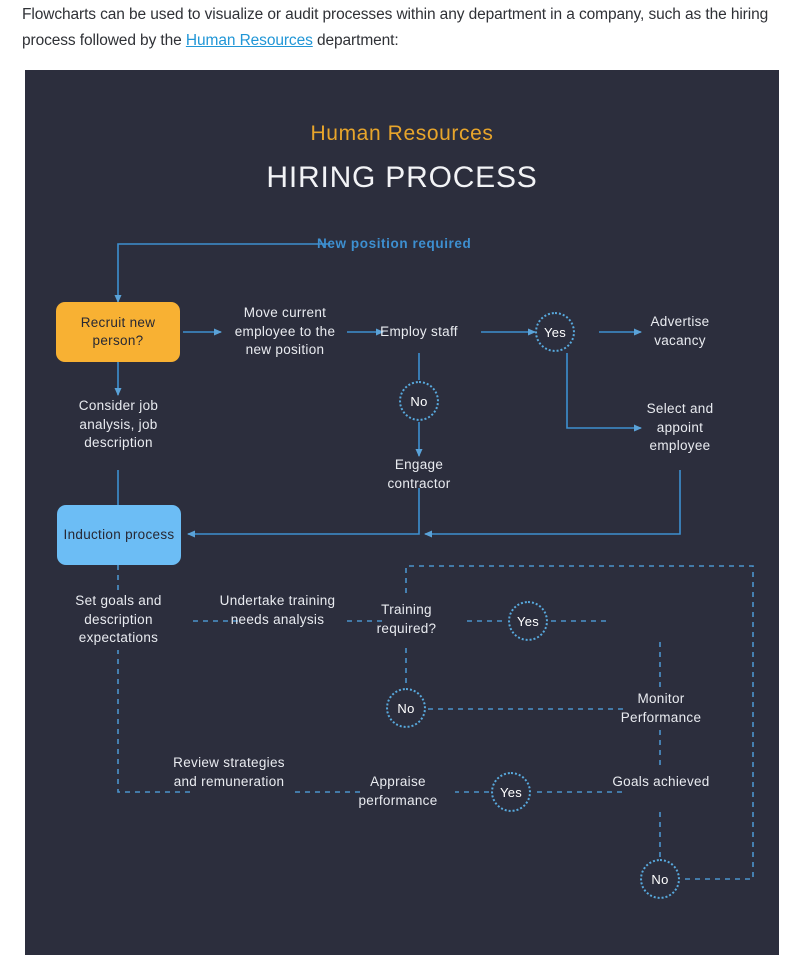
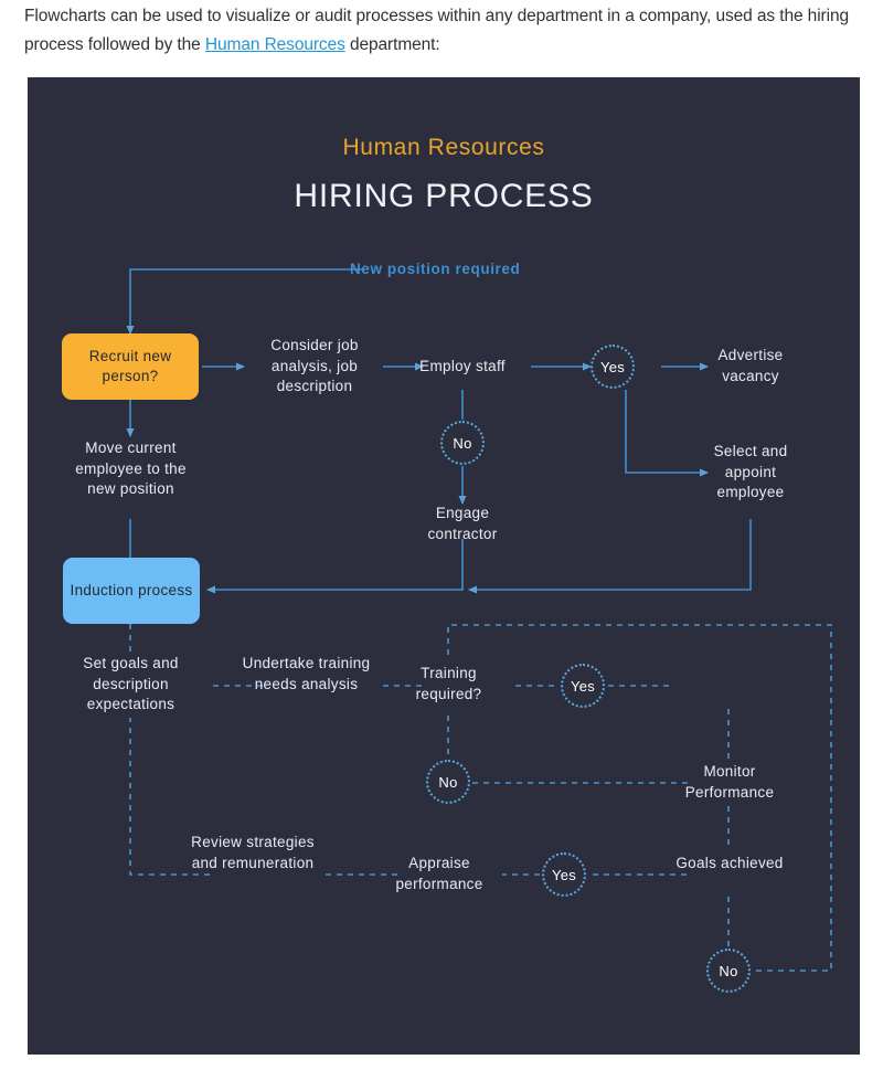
- Flowcharts can be used to visualize or audit processes within any department in a company, such as the hiring process followed by the Human Resources department:
+ Flowcharts can be used to visualize or audit processes within any department in a company, used as the hiring process followed by the Human Resources department:
  Human Resources
  HIRING PROCESS
  New position required
  Recruit new person?
- Move current employee to the new position
+ Consider job analysis, job description
  Employ staff
  Yes
  Advertise vacancy
  No
  Select and appoint employee
- Consider job analysis, job description
+ Move current employee to the new position
  Engage contractor
  Induction process
  Set goals and description expectations
  Undertake training needs analysis
  Training required?
  Yes
  No
  Monitor Performance
  Review strategies and remuneration
  Appraise performance
  Yes
  Goals achieved
  No
